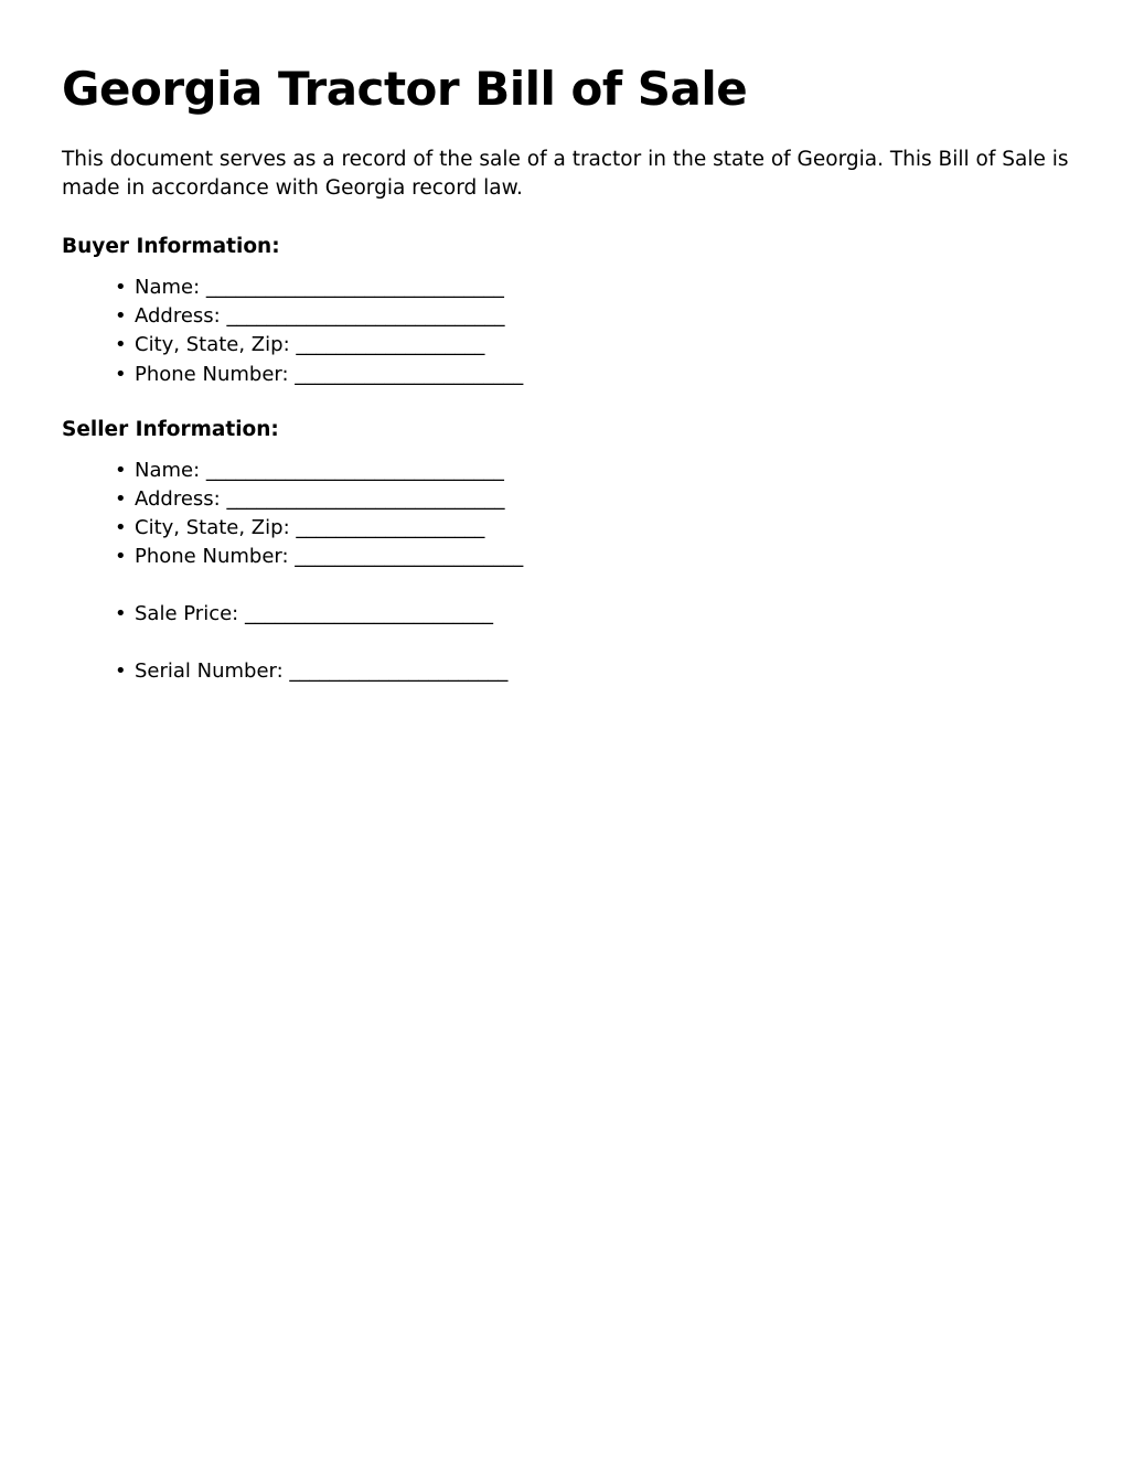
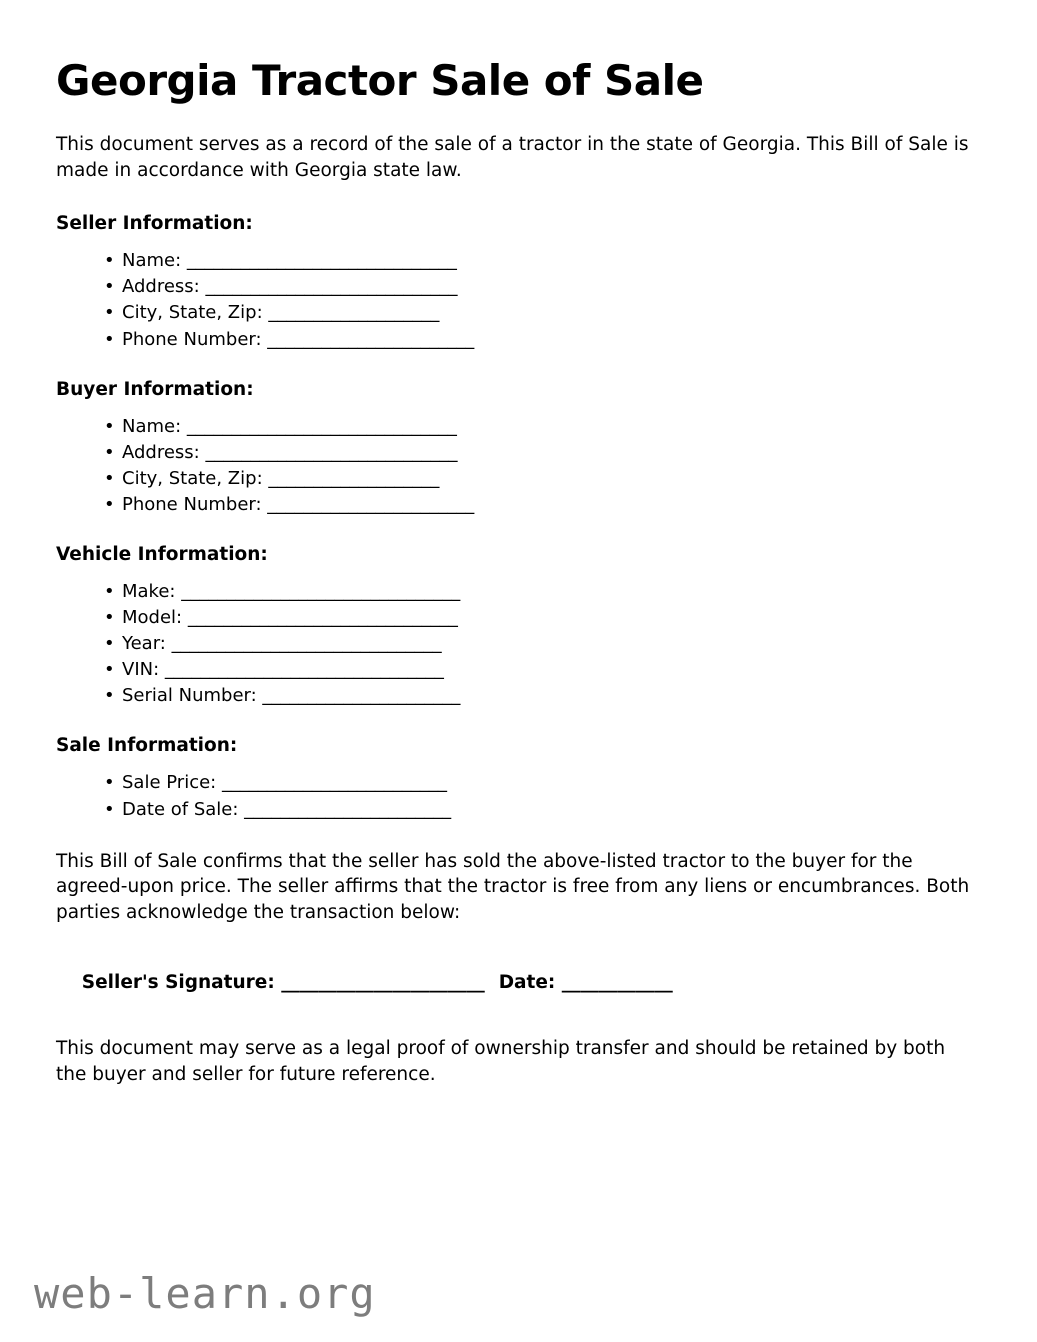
- Georgia Tractor Bill of Sale
+ Georgia Tractor Sale of Sale
- This document serves as a record of the sale of a tractor in the state of Georgia. This Bill of Sale is made in accordance with Georgia record law.
+ This document serves as a record of the sale of a tractor in the state of Georgia. This Bill of Sale is made in accordance with Georgia state law.
- Buyer Information:
+ Seller Information:
  Name: ______________________________
  Address: ____________________________
  City, State, Zip: ___________________
  Phone Number: _______________________
- Seller Information:
+ Buyer Information:
  Name: ______________________________
  Address: ____________________________
  City, State, Zip: ___________________
  Phone Number: _______________________
+ Vehicle Information:
+ Make: _______________________________
+ Model: ______________________________
+ Year: ______________________________
+ VIN: _______________________________
- Sale Price: _________________________
+ Serial Number: ______________________
+ Sale Information:
- Serial Number: ______________________
+ Sale Price: _________________________
+ Date of Sale: _______________________
+ This Bill of Sale confirms that the seller has sold the above-listed tractor to the buyer for the agreed-upon price. The seller affirms that the tractor is free from any liens or encumbrances. Both parties acknowledge the transaction below:
+ Seller's Signature: ______________________ Date: ____________
+ This document may serve as a legal proof of ownership transfer and should be retained by both the buyer and seller for future reference.
+ web-learn.org
